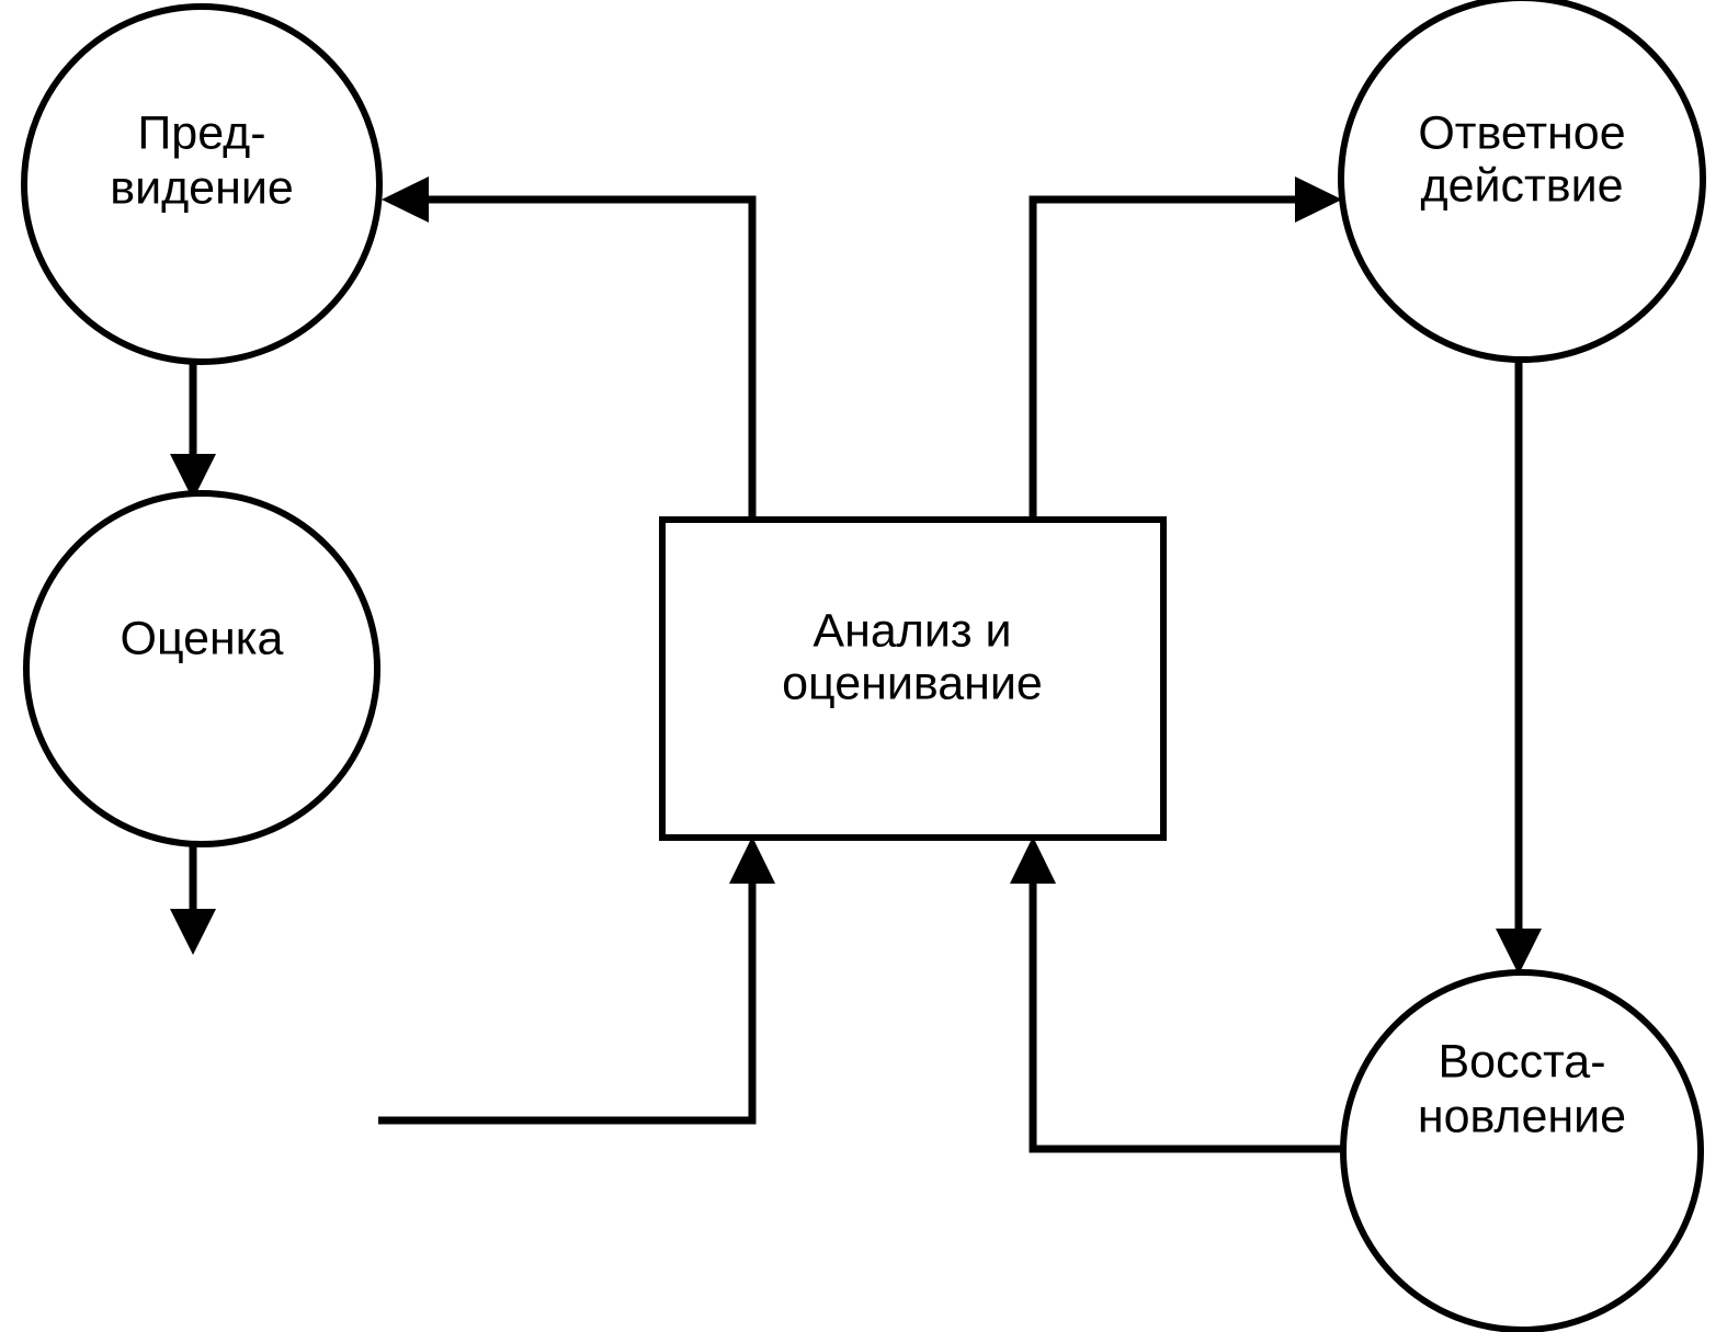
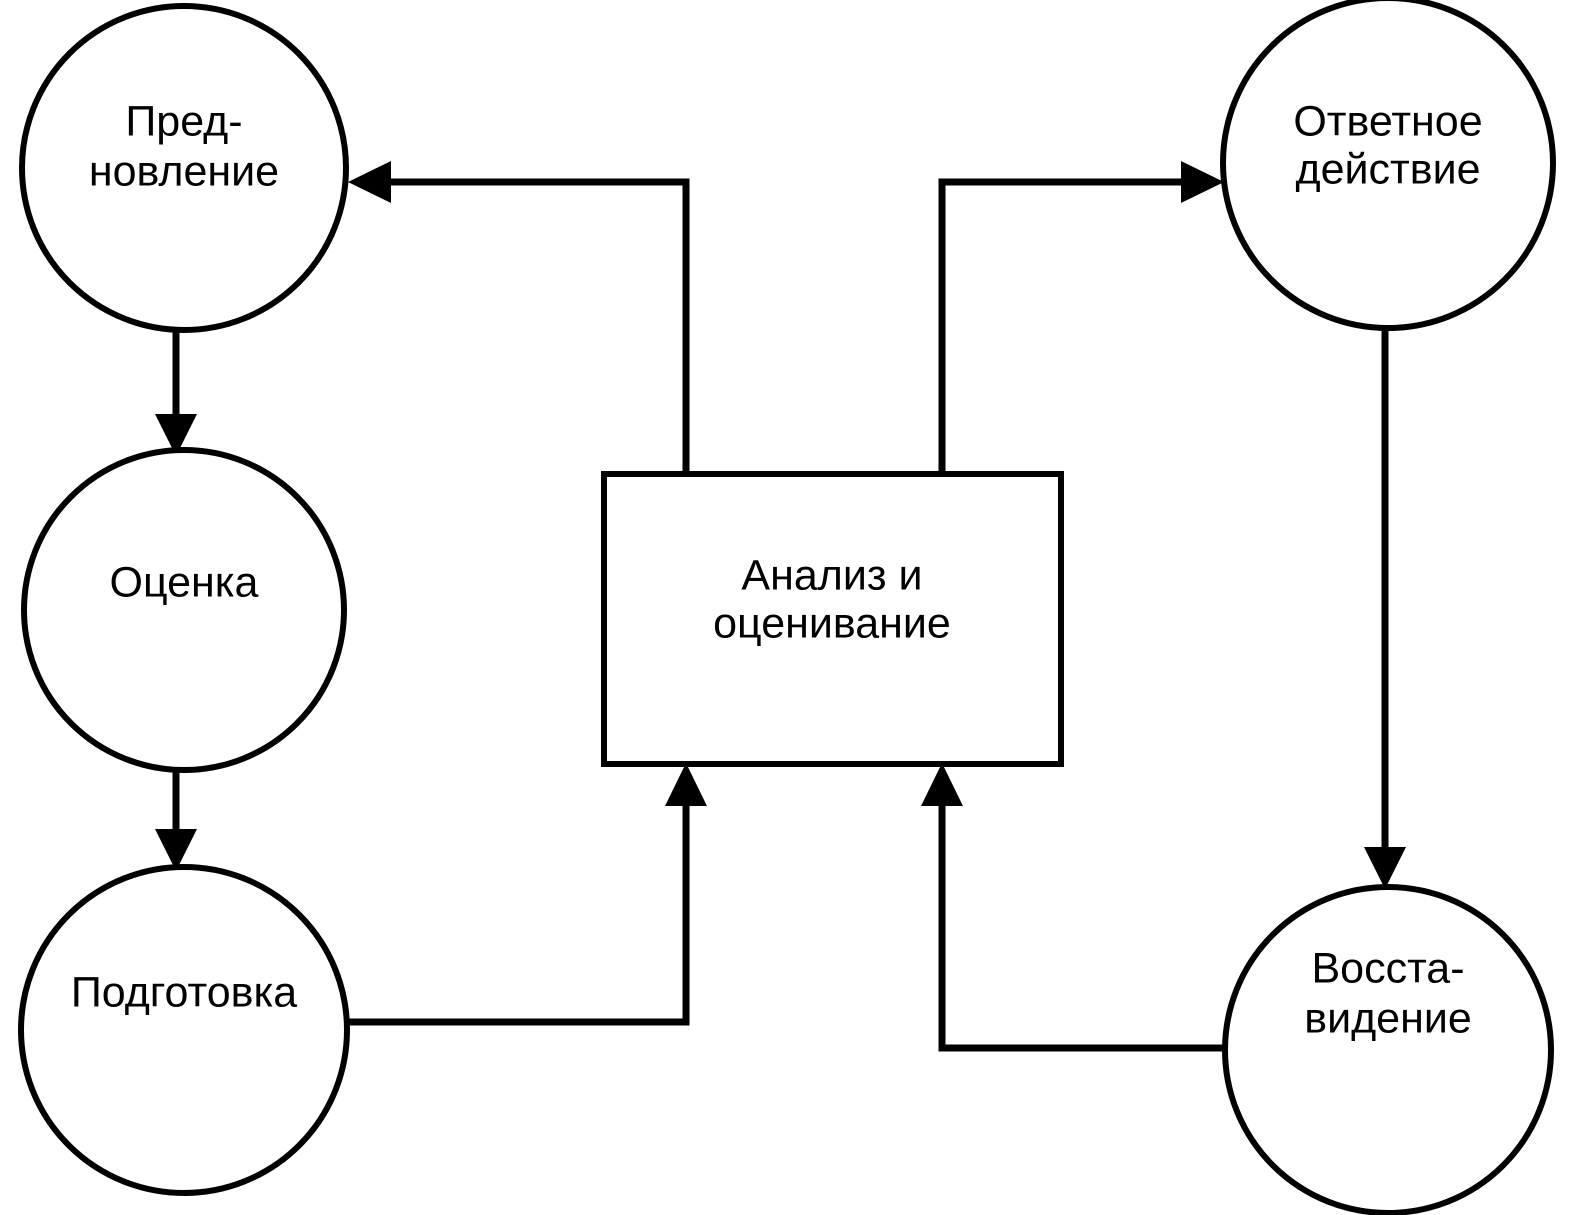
  Пред-
- видение
+ новление
  Оценка
+ Подготовка
  Анализ и
  оценивание
  Ответное
  действие
  Восста-
- новление
+ видение
